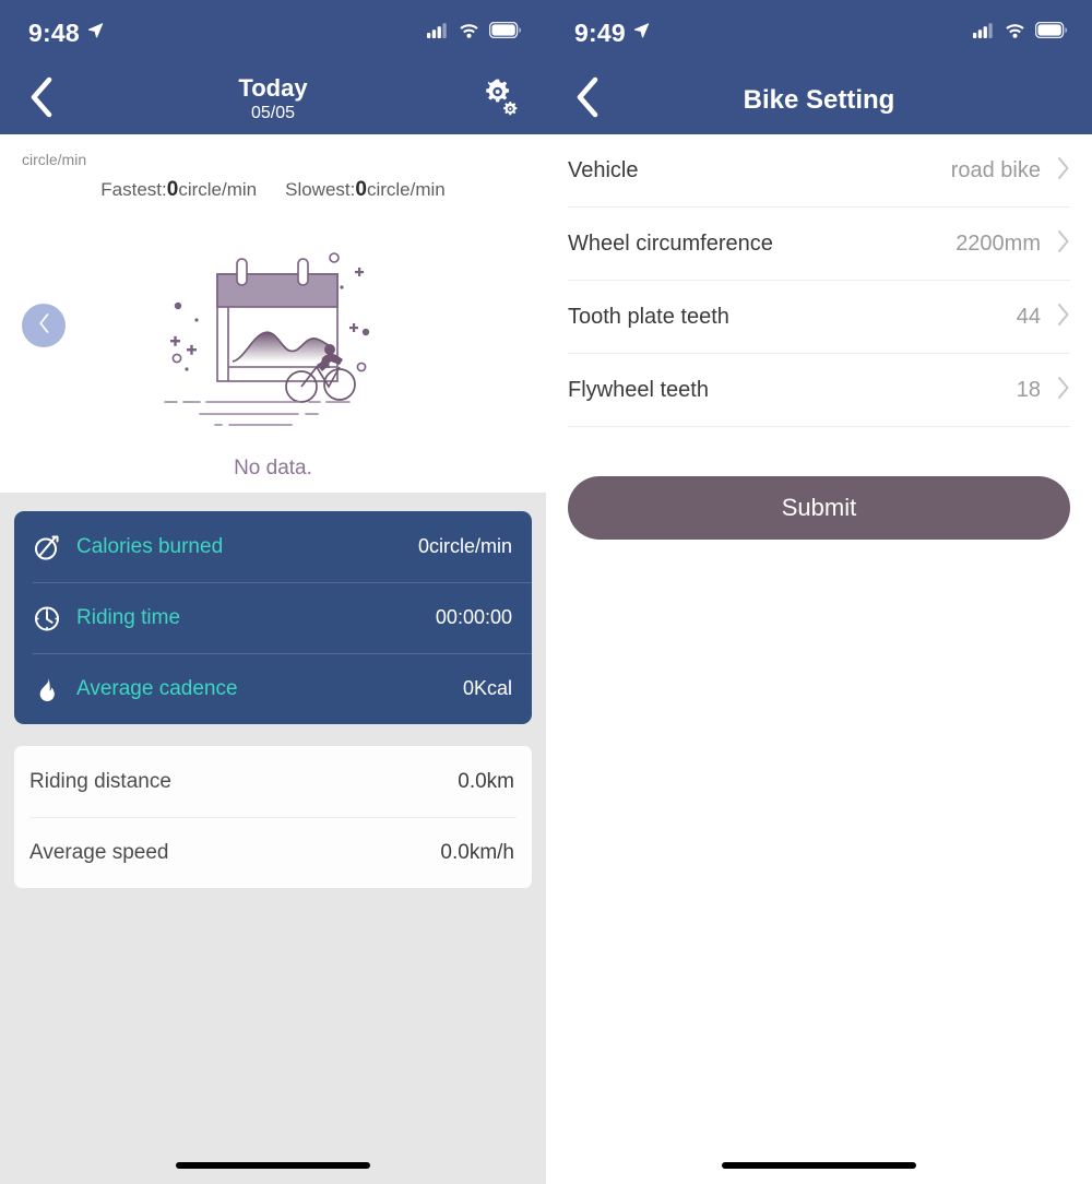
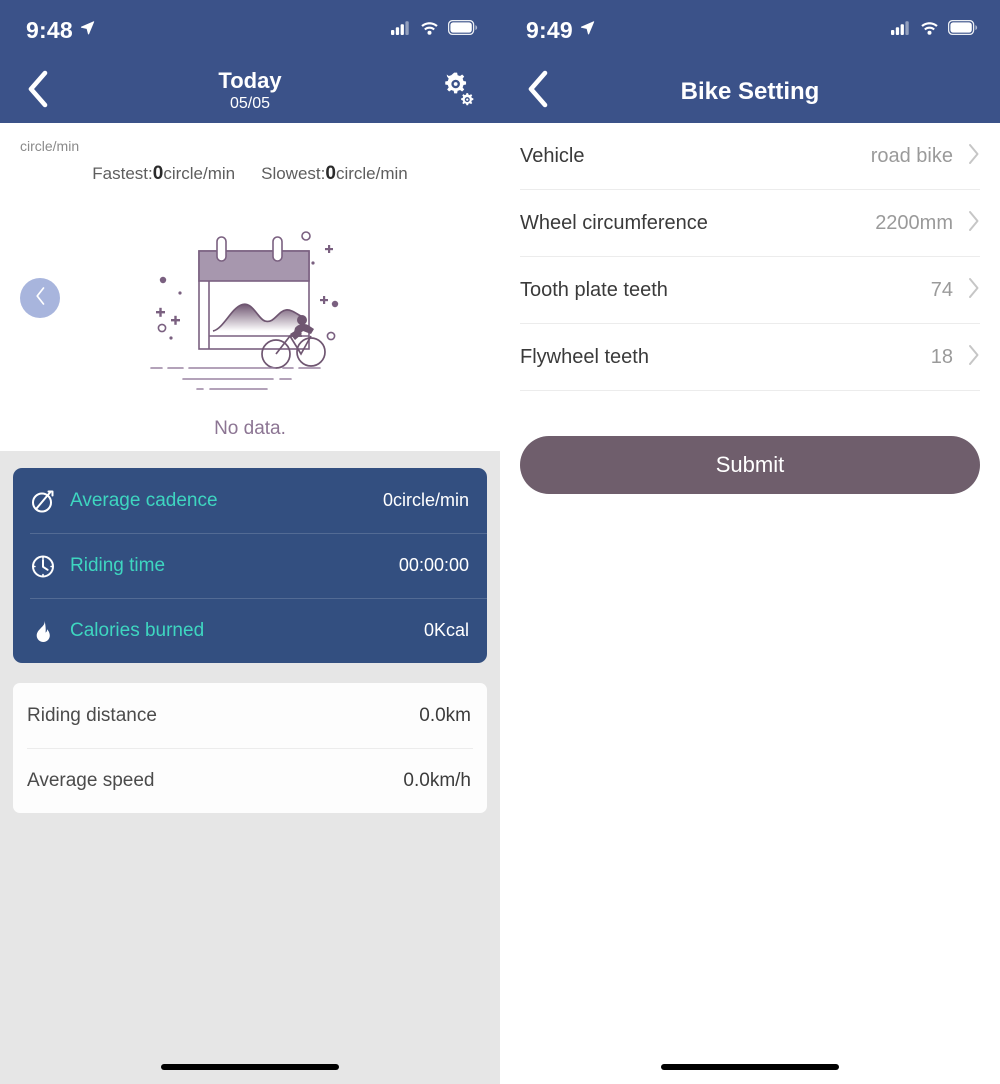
  9:48
  Today
  05/05
  circle/min
  Fastest:0circle/min
  Slowest:0circle/min
  No data.
- Calories burned
+ Average cadence
  0circle/min
  Riding time
  00:00:00
- Average cadence
+ Calories burned
  0Kcal
  Riding distance
  0.0km
  Average speed
  0.0km/h
  9:49
  Bike Setting
  Vehicle
  road bike
  Wheel circumference
  2200mm
  Tooth plate teeth
- 44
+ 74
  Flywheel teeth
  18
  Submit
